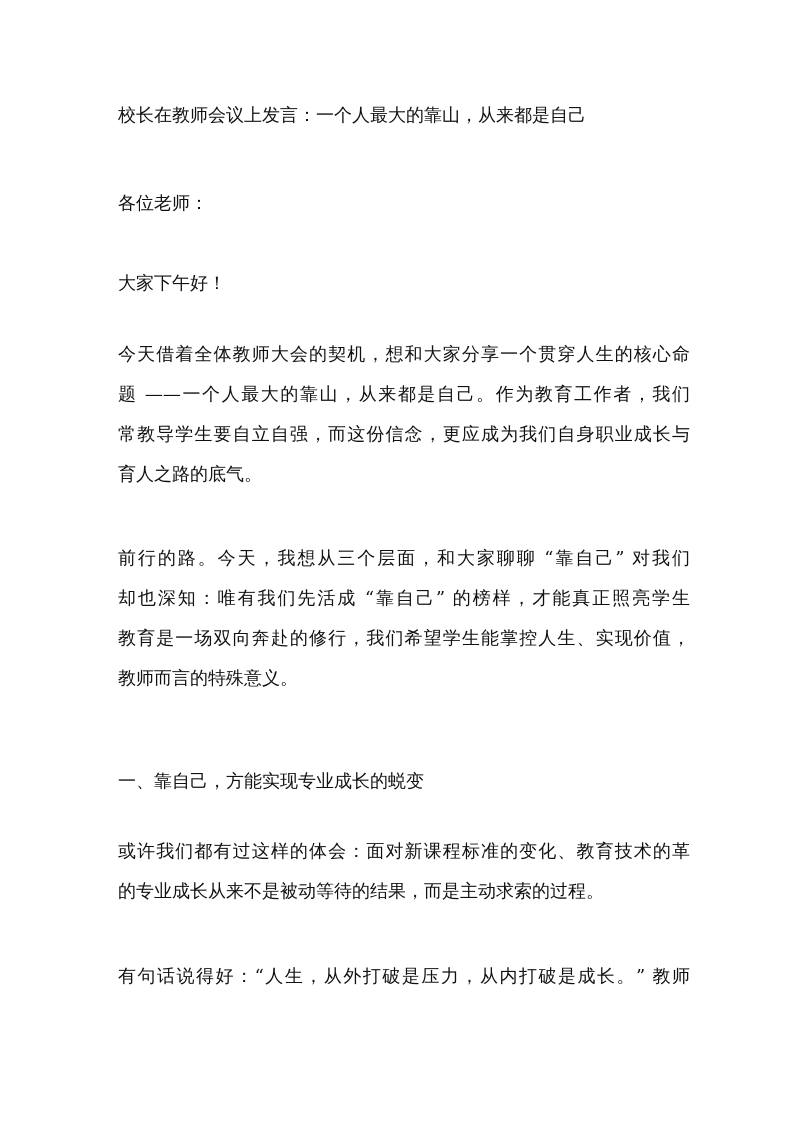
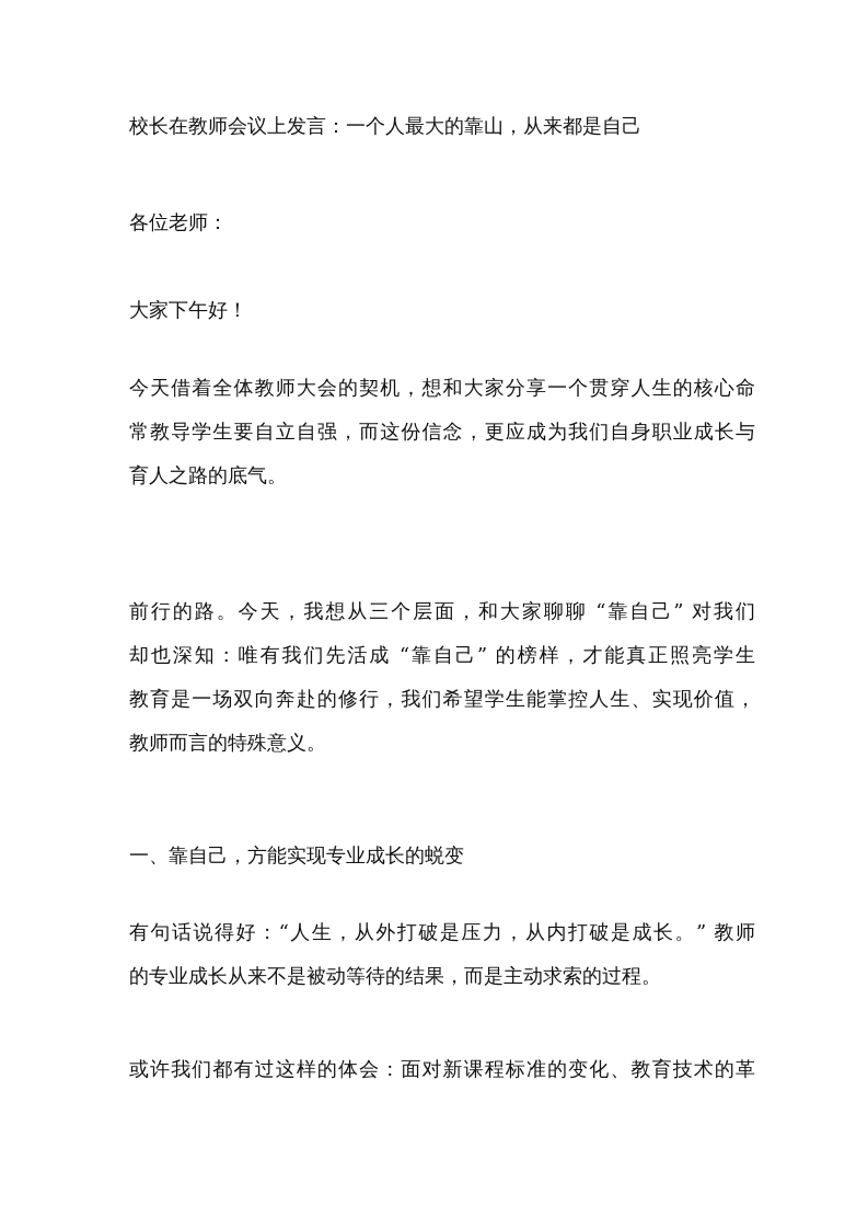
  校长在教师会议上发言：一个人最大的靠山，从来都是自己
  各位老师：
  大家下午好！
  今天借着全体教师大会的契机，想和大家分享一个贯穿人生的核心命
- 题 ——一个人最大的靠山，从来都是自己。作为教育工作者，我们
  常教导学生要自立自强，而这份信念，更应成为我们自身职业成长与
  育人之路的底气。
  前行的路。今天，我想从三个层面，和大家聊聊 “靠自己” 对我们
  却也深知：唯有我们先活成 “靠自己” 的榜样，才能真正照亮学生
  教育是一场双向奔赴的修行，我们希望学生能掌控人生、实现价值，
  教师而言的特殊意义。
  一、靠自己，方能实现专业成长的蜕变
- 或许我们都有过这样的体会：面对新课程标准的变化、教育技术的革
+ 有句话说得好：“人生，从外打破是压力，从内打破是成长。” 教师
  的专业成长从来不是被动等待的结果，而是主动求索的过程。
- 有句话说得好：“人生，从外打破是压力，从内打破是成长。” 教师
+ 或许我们都有过这样的体会：面对新课程标准的变化、教育技术的革
